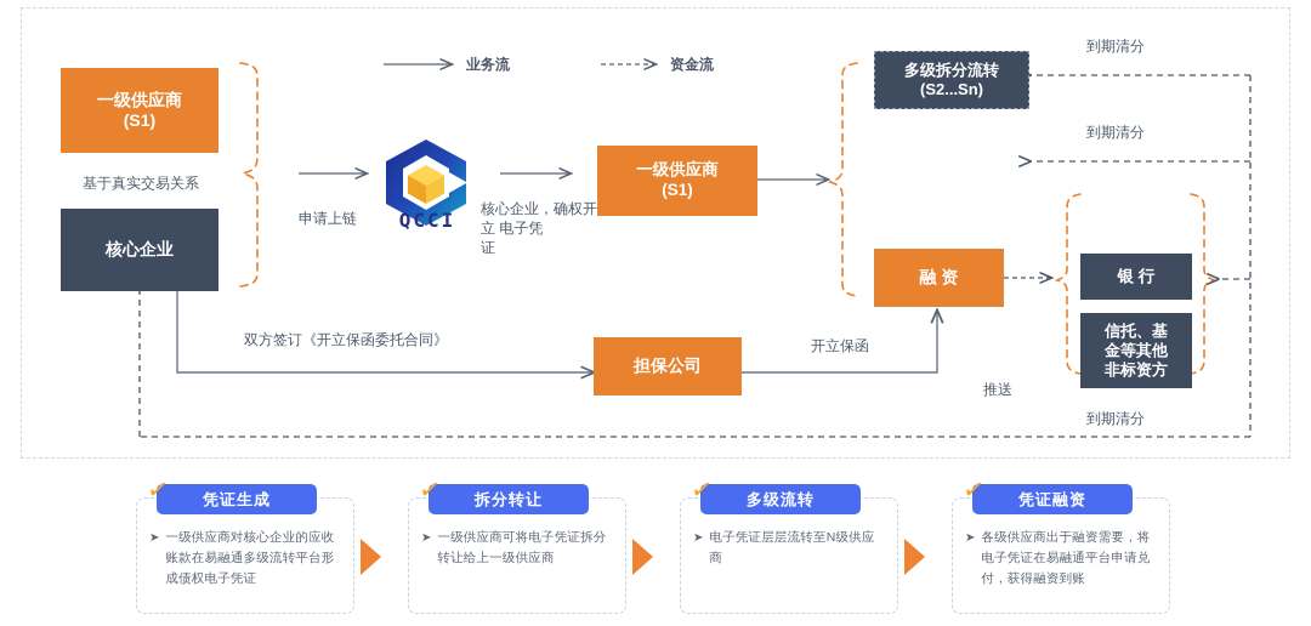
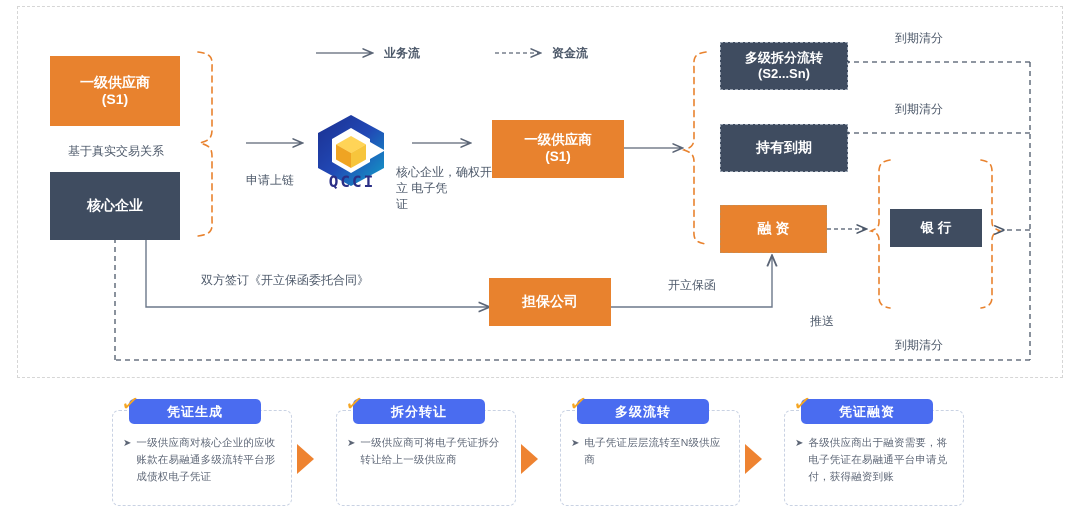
  业务流
  资金流
  一级供应商
  (S1)
  基于真实交易关系
  核心企业
  QCCI
  申请上链
  核心企业，确权开立 电子凭
  证
  一级供应商
  (S1)
  多级拆分流转
  (S2...Sn)
+ 持有到期
  融 资
  银 行
- 信托、基
- 金等其他
- 非标资方
  担保公司
  双方签订《开立保函委托合同》
  开立保函
  推送
  到期清分
  到期清分
  到期清分
  凭证生成
  ➤
  一级供应商对核心企业的应收账款在易融通多级流转平台形成债权电子凭证
  拆分转让
  ➤
  一级供应商可将电子凭证拆分转让给上一级供应商
  多级流转
  ➤
  电子凭证层层流转至N级供应商
  凭证融资
  ➤
  各级供应商出于融资需要，将电子凭证在易融通平台申请兑付，获得融资到账
